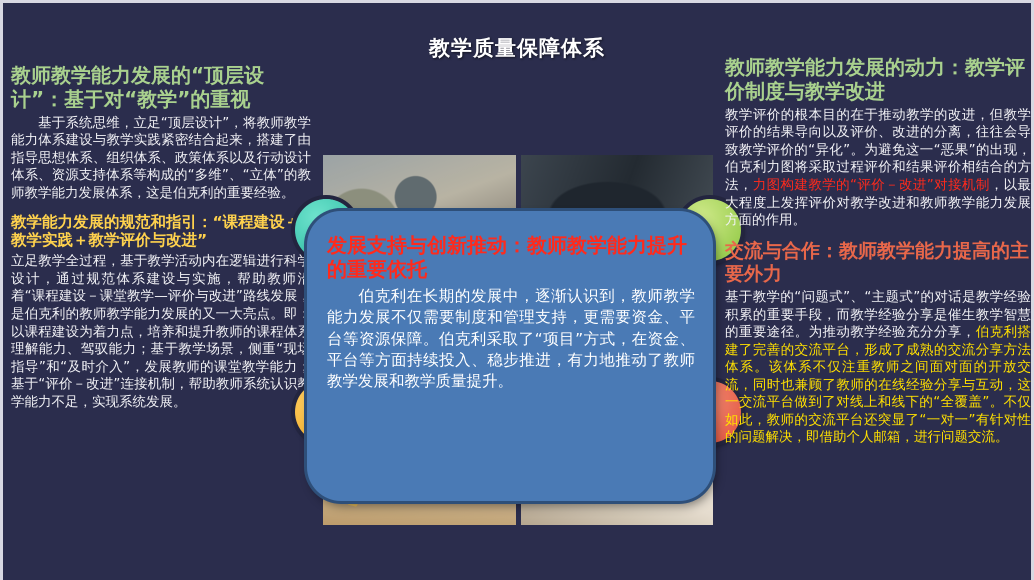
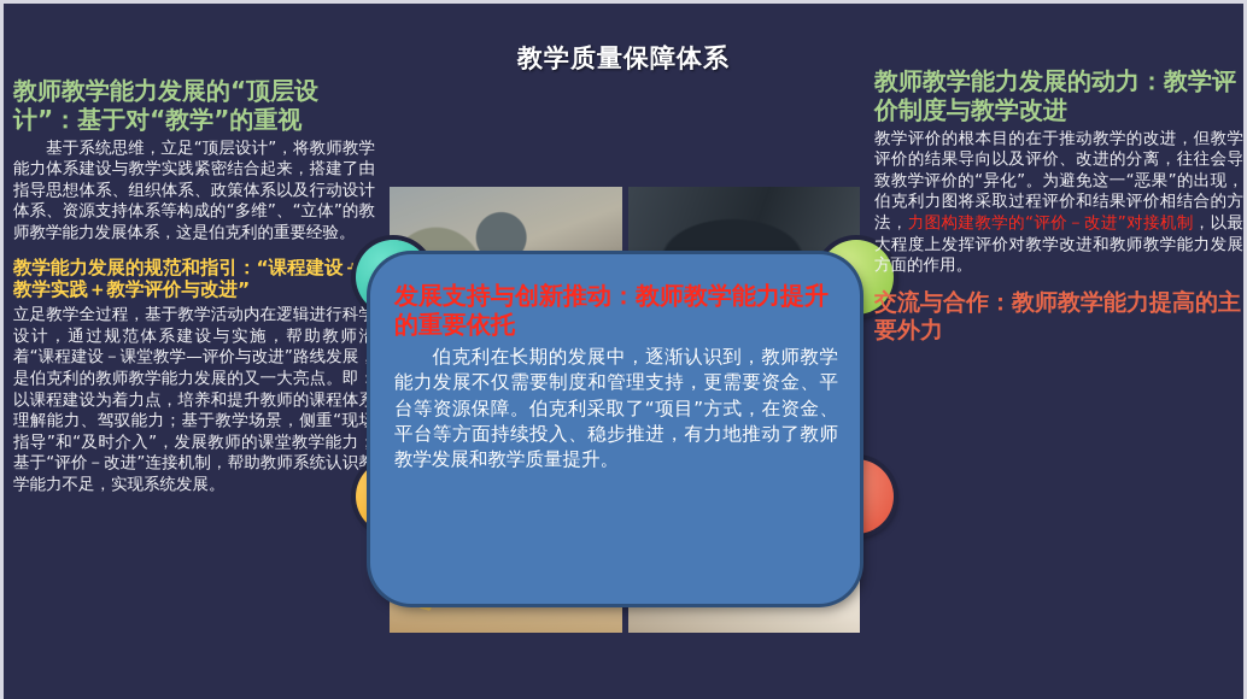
  教学质量保障体系
  教师教学能力发展的“顶层设计”：基于对“教学”的重视
  基于系统思维，立足“顶层设计”，将教师教学能力体系建设与教学实践紧密结合起来，搭建了由指导思想体系、组织体系、政策体系以及行动设计体系、资源支持体系等构成的“多维”、“立体”的教师教学能力发展体系，这是伯克利的重要经验。
  教学能力发展的规范和指引：“课程建设＋教学实践＋教学评价与改进”
  立足教学全过程，基于教学活动内在逻辑进行科学设计，通过规范体系建设与实施，帮助教师沿着“课程建设－课堂教学—评价与改进”路线发展，是伯克利的教师教学能力发展的又一大亮点。即：以课程建设为着力点，培养和提升教师的课程体系理解能力、驾驭能力；基于教学场景，侧重“现场指导”和“及时介入”，发展教师的课堂教学能力；基于“评价－改进”连接机制，帮助教师系统认识教学能力不足，实现系统发展。
  发展支持与创新推动：教师教学能力提升的重要依托
  伯克利在长期的发展中，逐渐认识到，教师教学能力发展不仅需要制度和管理支持，更需要资金、平台等资源保障。伯克利采取了“项目”方式，在资金、平台等方面持续投入、稳步推进，有力地推动了教师教学发展和教学质量提升。
  教师教学能力发展的动力：教学评价制度与教学改进
  教学评价的根本目的在于推动教学的改进，但教学评价的结果导向以及评价、改进的分离，往往会导致教学评价的“异化”。为避免这一“恶果”的出现，伯克利力图将采取过程评价和结果评价相结合的方法，力图构建教学的“评价－改进”对接机制，以最大程度上发挥评价对教学改进和教师教学能力发展方面的作用。
  交流与合作：教师教学能力提高的主要外力
- 基于教学的“问题式”、“主题式”的对话是教学经验积累的重要手段，而教学经验分享是催生教学智慧的重要途径。为推动教学经验充分分享，伯克利搭建了完善的交流平台，形成了成熟的交流分享方法体系。该体系不仅注重教师之间面对面的开放交流，同时也兼顾了教师的在线经验分享与互动，这一交流平台做到了对线上和线下的“全覆盖”。不仅如此，教师的交流平台还突显了“一对一”有针对性的问题解决，即借助个人邮箱，进行问题交流。
